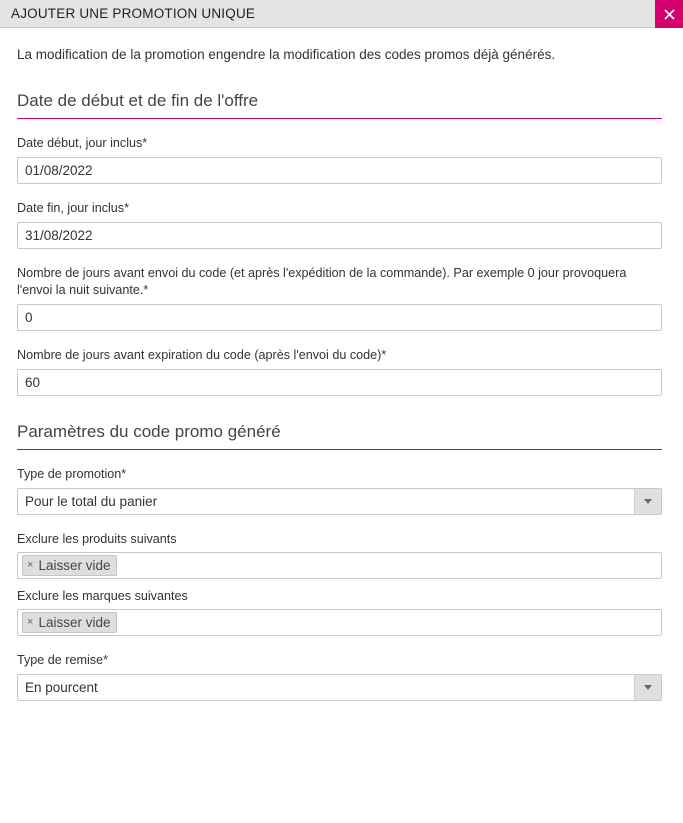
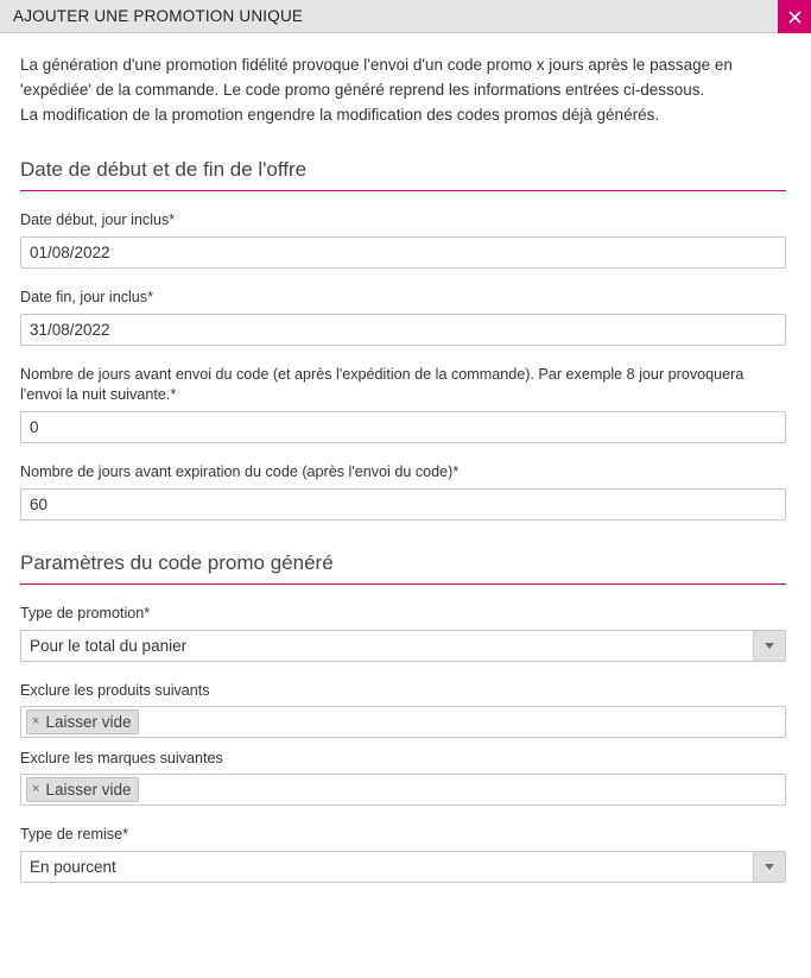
  AJOUTER UNE PROMOTION UNIQUE
+ La génération d'une promotion fidélité provoque l'envoi d'un code promo x jours après le passage en 'expédiée' de la commande. Le code promo généré reprend les informations entrées ci-dessous.
  La modification de la promotion engendre la modification des codes promos déjà générés.
  Date de début et de fin de l'offre
  Date début, jour inclus*
  01/08/2022
  Date fin, jour inclus*
  31/08/2022
- Nombre de jours avant envoi du code (et après l'expédition de la commande). Par exemple 0 jour provoquera l'envoi la nuit suivante.*
+ Nombre de jours avant envoi du code (et après l'expédition de la commande). Par exemple 8 jour provoquera l'envoi la nuit suivante.*
  0
  Nombre de jours avant expiration du code (après l'envoi du code)*
  60
  Paramètres du code promo généré
  Type de promotion*
  Pour le total du panier
  Exclure les produits suivants
  ×
  Laisser vide
  Exclure les marques suivantes
  ×
  Laisser vide
  Type de remise*
  En pourcent
